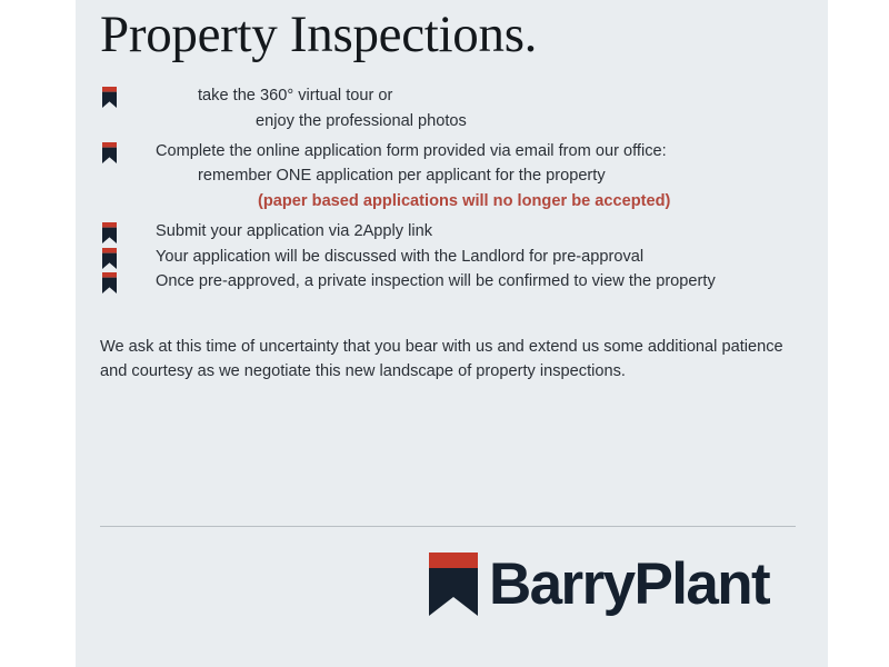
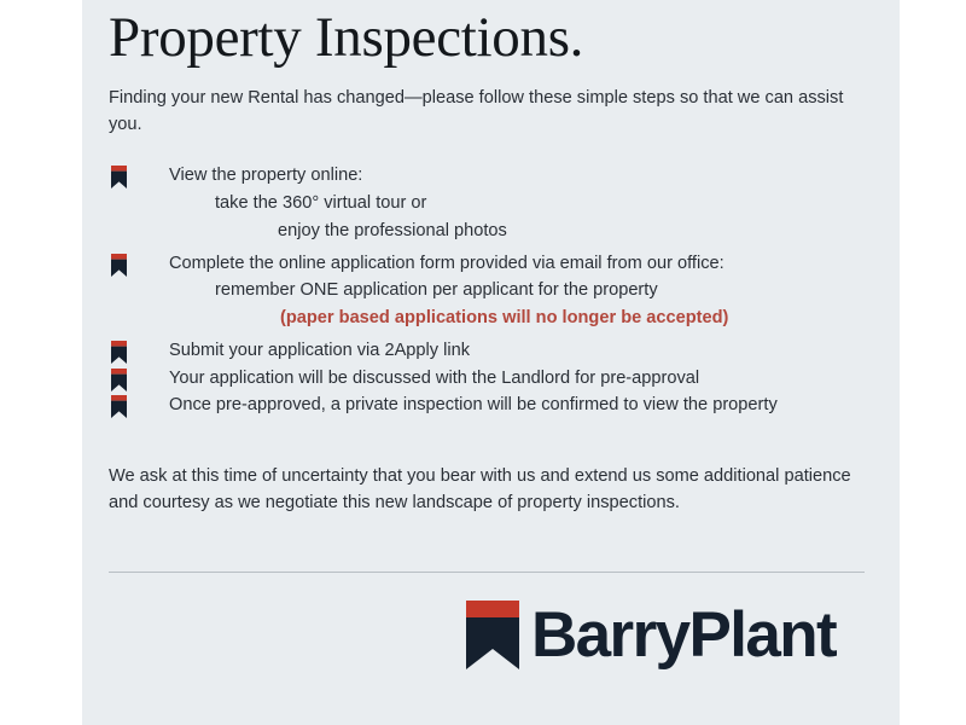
  Property Inspections.
+ Finding your new Rental has changed—please follow these simple steps so that we can assist you.
+ View the property online:
  take the 360° virtual tour or
  enjoy the professional photos
  Complete the online application form provided via email from our office:
  remember ONE application per applicant for the property
  (paper based applications will no longer be accepted)
  Submit your application via 2Apply link
  Your application will be discussed with the Landlord for pre-approval
  Once pre-approved, a private inspection will be confirmed to view the property
  We ask at this time of uncertainty that you bear with us and extend us some additional patience and courtesy as we negotiate this new landscape of property inspections.
  BarryPlant
